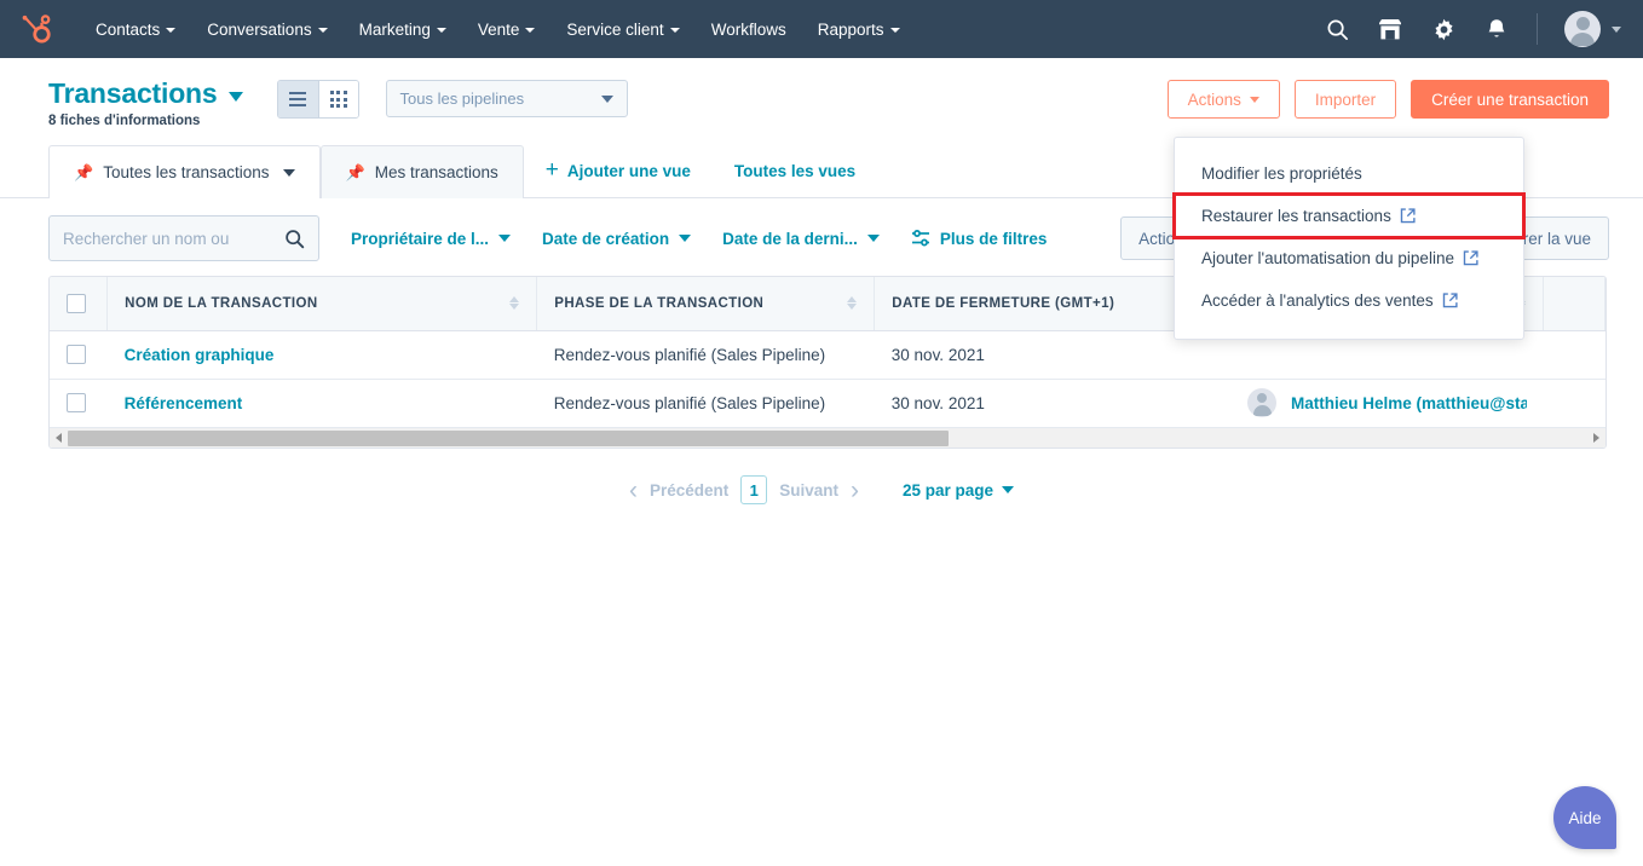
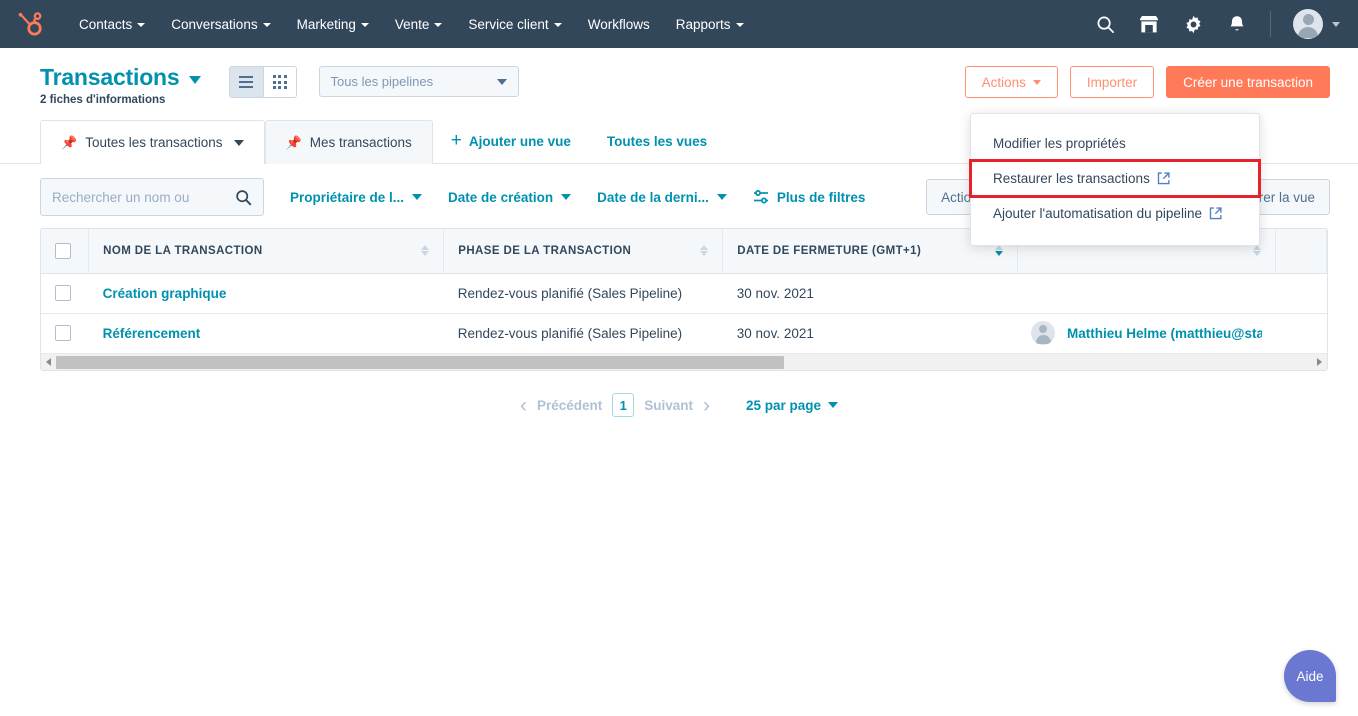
  Contacts
  Conversations
  Marketing
  Vente
  Service client
  Workflows
  Rapports
  Transactions
- 8 fiches d'informations
+ 2 fiches d'informations
  Tous les pipelines
  Actions
  Importer
  Créer une transaction
  📌
  Toutes les transactions
  📌
  Mes transactions
  +
  Ajouter une vue
  Toutes les vues
  Rechercher un nom ou
  Propriétaire de l...
  Date de création
  Date de la derni...
  Plus de filtres
  Actio
  	NOM DE LA TRANSACTION	PHASE DE LA TRANSACTION	DATE DE FERMETURE (GMT+1)
  	Création graphique	Rendez-vous planifié (Sales Pipeline)	30 nov. 2021
  	Référencement	Rendez-vous planifié (Sales Pipeline)	30 nov. 2021	Matthieu Helme (matthieu@sta
  ‹
  Précédent
  1
  Suivant
  ›
  25 par page
  Modifier les propriétés
  Restaurer les transactions
  Ajouter l'automatisation du pipeline
- Accéder à l'analytics des ventes
  Aide
